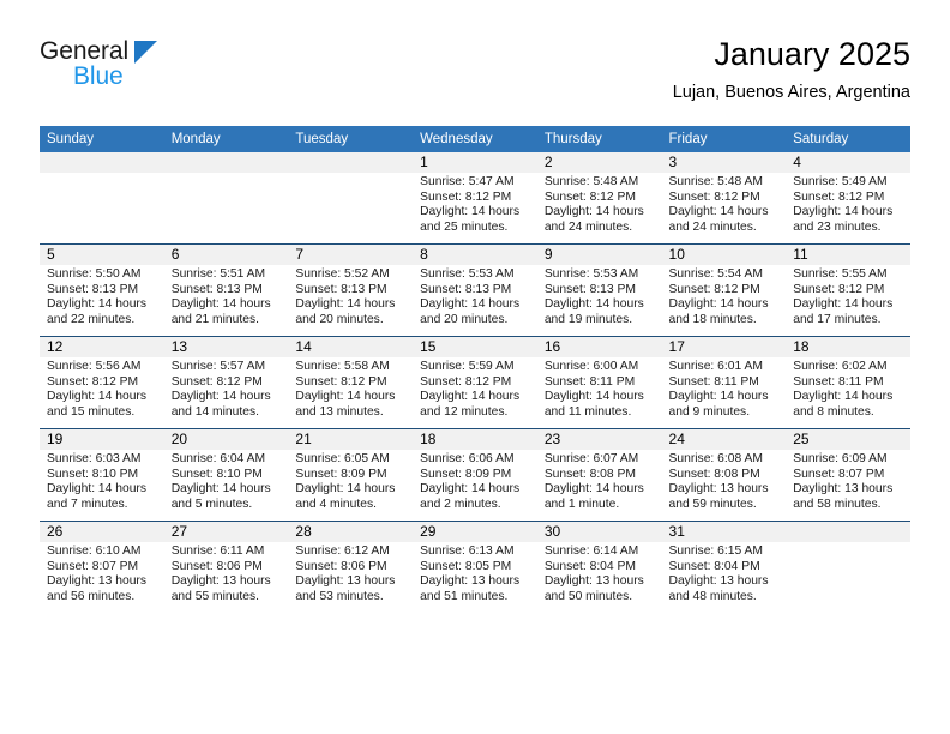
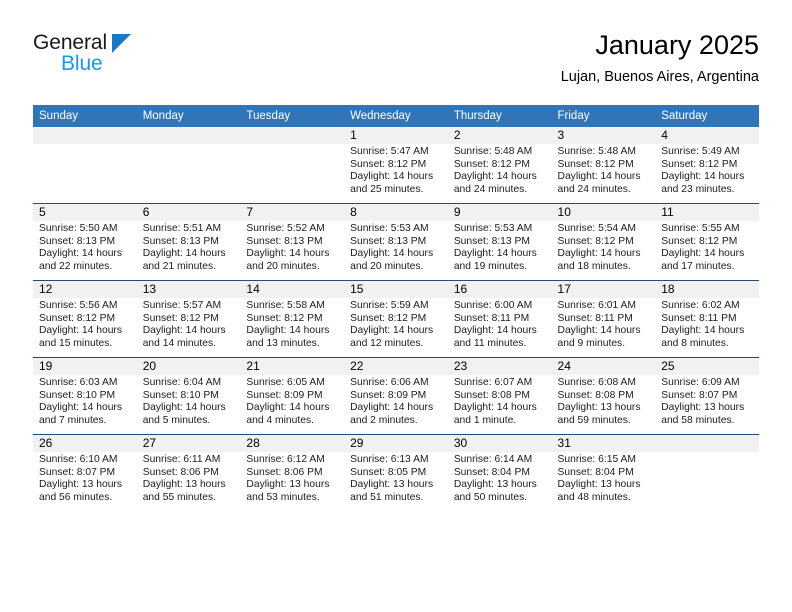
  General
  Blue
  January 2025
  Lujan, Buenos Aires, Argentina
  Sunday	Monday	Tuesday	Wednesday	Thursday	Friday	Saturday
  			1Sunrise: 5:47 AMSunset: 8:12 PMDaylight: 14 hours and 25 minutes.	2Sunrise: 5:48 AMSunset: 8:12 PMDaylight: 14 hours and 24 minutes.	3Sunrise: 5:48 AMSunset: 8:12 PMDaylight: 14 hours and 24 minutes.	4Sunrise: 5:49 AMSunset: 8:12 PMDaylight: 14 hours and 23 minutes.
  5Sunrise: 5:50 AMSunset: 8:13 PMDaylight: 14 hours and 22 minutes.	6Sunrise: 5:51 AMSunset: 8:13 PMDaylight: 14 hours and 21 minutes.	7Sunrise: 5:52 AMSunset: 8:13 PMDaylight: 14 hours and 20 minutes.	8Sunrise: 5:53 AMSunset: 8:13 PMDaylight: 14 hours and 20 minutes.	9Sunrise: 5:53 AMSunset: 8:13 PMDaylight: 14 hours and 19 minutes.	10Sunrise: 5:54 AMSunset: 8:12 PMDaylight: 14 hours and 18 minutes.	11Sunrise: 5:55 AMSunset: 8:12 PMDaylight: 14 hours and 17 minutes.
  12Sunrise: 5:56 AMSunset: 8:12 PMDaylight: 14 hours and 15 minutes.	13Sunrise: 5:57 AMSunset: 8:12 PMDaylight: 14 hours and 14 minutes.	14Sunrise: 5:58 AMSunset: 8:12 PMDaylight: 14 hours and 13 minutes.	15Sunrise: 5:59 AMSunset: 8:12 PMDaylight: 14 hours and 12 minutes.	16Sunrise: 6:00 AMSunset: 8:11 PMDaylight: 14 hours and 11 minutes.	17Sunrise: 6:01 AMSunset: 8:11 PMDaylight: 14 hours and 9 minutes.	18Sunrise: 6:02 AMSunset: 8:11 PMDaylight: 14 hours and 8 minutes.
- 19Sunrise: 6:03 AMSunset: 8:10 PMDaylight: 14 hours and 7 minutes.	20Sunrise: 6:04 AMSunset: 8:10 PMDaylight: 14 hours and 5 minutes.	21Sunrise: 6:05 AMSunset: 8:09 PMDaylight: 14 hours and 4 minutes.	18Sunrise: 6:06 AMSunset: 8:09 PMDaylight: 14 hours and 2 minutes.	23Sunrise: 6:07 AMSunset: 8:08 PMDaylight: 14 hours and 1 minute.	24Sunrise: 6:08 AMSunset: 8:08 PMDaylight: 13 hours and 59 minutes.	25Sunrise: 6:09 AMSunset: 8:07 PMDaylight: 13 hours and 58 minutes.
+ 19Sunrise: 6:03 AMSunset: 8:10 PMDaylight: 14 hours and 7 minutes.	20Sunrise: 6:04 AMSunset: 8:10 PMDaylight: 14 hours and 5 minutes.	21Sunrise: 6:05 AMSunset: 8:09 PMDaylight: 14 hours and 4 minutes.	22Sunrise: 6:06 AMSunset: 8:09 PMDaylight: 14 hours and 2 minutes.	23Sunrise: 6:07 AMSunset: 8:08 PMDaylight: 14 hours and 1 minute.	24Sunrise: 6:08 AMSunset: 8:08 PMDaylight: 13 hours and 59 minutes.	25Sunrise: 6:09 AMSunset: 8:07 PMDaylight: 13 hours and 58 minutes.
  26Sunrise: 6:10 AMSunset: 8:07 PMDaylight: 13 hours and 56 minutes.	27Sunrise: 6:11 AMSunset: 8:06 PMDaylight: 13 hours and 55 minutes.	28Sunrise: 6:12 AMSunset: 8:06 PMDaylight: 13 hours and 53 minutes.	29Sunrise: 6:13 AMSunset: 8:05 PMDaylight: 13 hours and 51 minutes.	30Sunrise: 6:14 AMSunset: 8:04 PMDaylight: 13 hours and 50 minutes.	31Sunrise: 6:15 AMSunset: 8:04 PMDaylight: 13 hours and 48 minutes.
